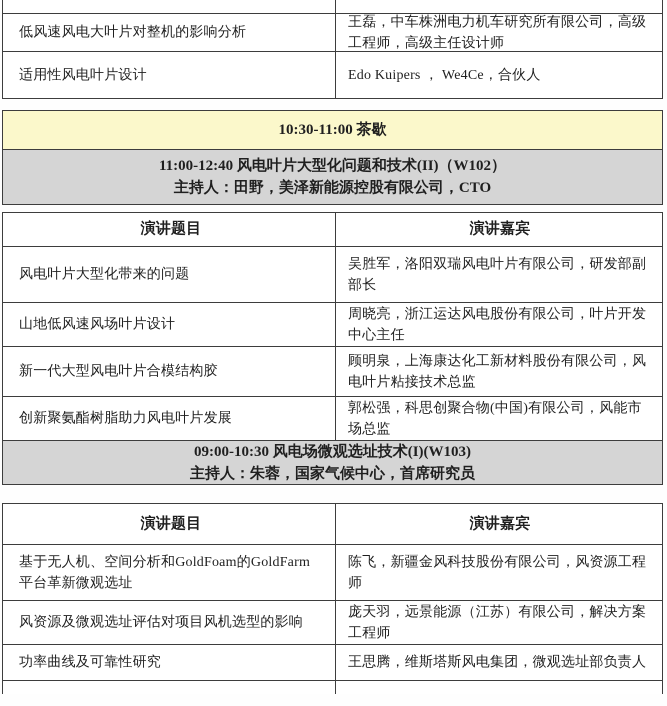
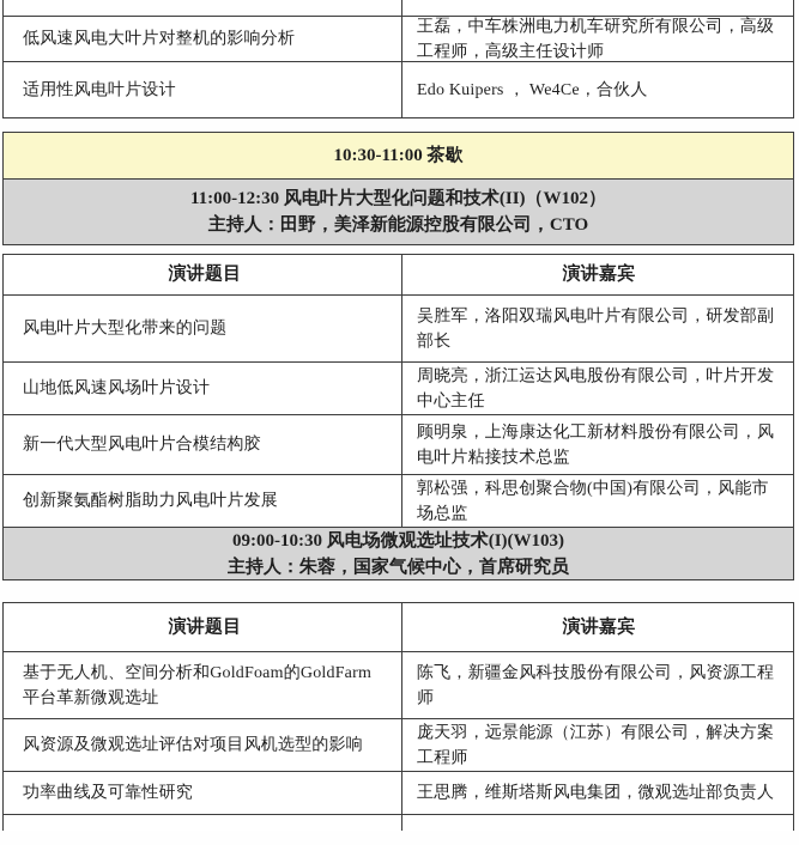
  低风速风电大叶片对整机的影响分析
  王磊，中车株洲电力机车研究所有限公司，高级工程师，高级主任设计师
  适用性风电叶片设计
  Edo Kuipers ， We4Ce，合伙人
  10:30-11:00 茶歇
- 11:00-12:40 风电叶片大型化问题和技术(II)（W102）
+ 11:00-12:30 风电叶片大型化问题和技术(II)（W102）
  主持人：田野，美泽新能源控股有限公司，CTO
  演讲题目
  演讲嘉宾
  风电叶片大型化带来的问题
  吴胜军，洛阳双瑞风电叶片有限公司，研发部副部长
  山地低风速风场叶片设计
  周晓亮，浙江运达风电股份有限公司，叶片开发中心主任
  新一代大型风电叶片合模结构胶
  顾明泉，上海康达化工新材料股份有限公司，风电叶片粘接技术总监
  创新聚氨酯树脂助力风电叶片发展
  郭松强，科思创聚合物(中国)有限公司，风能市场总监
  09:00-10:30 风电场微观选址技术(I)(W103)
  主持人：朱蓉，国家气候中心，首席研究员
  演讲题目
  演讲嘉宾
  基于无人机、空间分析和GoldFoam的GoldFarm平台革新微观选址
  陈飞，新疆金风科技股份有限公司，风资源工程师
  风资源及微观选址评估对项目风机选型的影响
  庞天羽，远景能源（江苏）有限公司，解决方案工程师
  功率曲线及可靠性研究
  王思腾，维斯塔斯风电集团，微观选址部负责人
